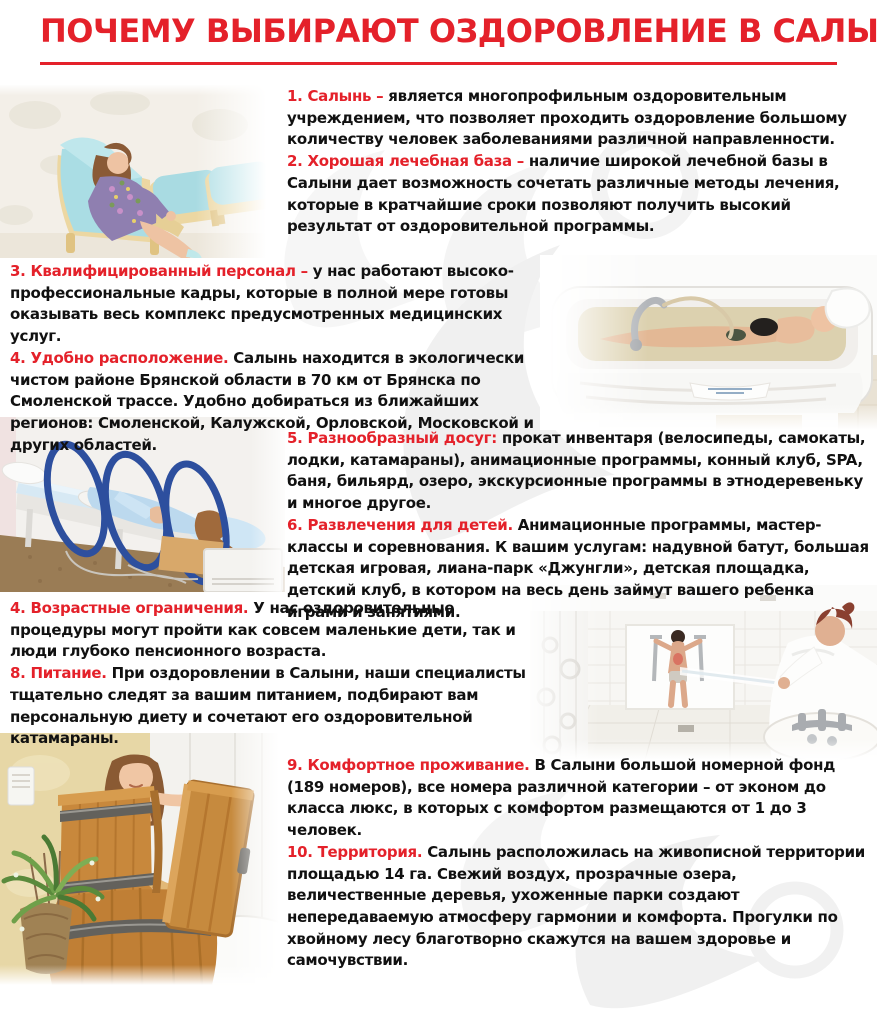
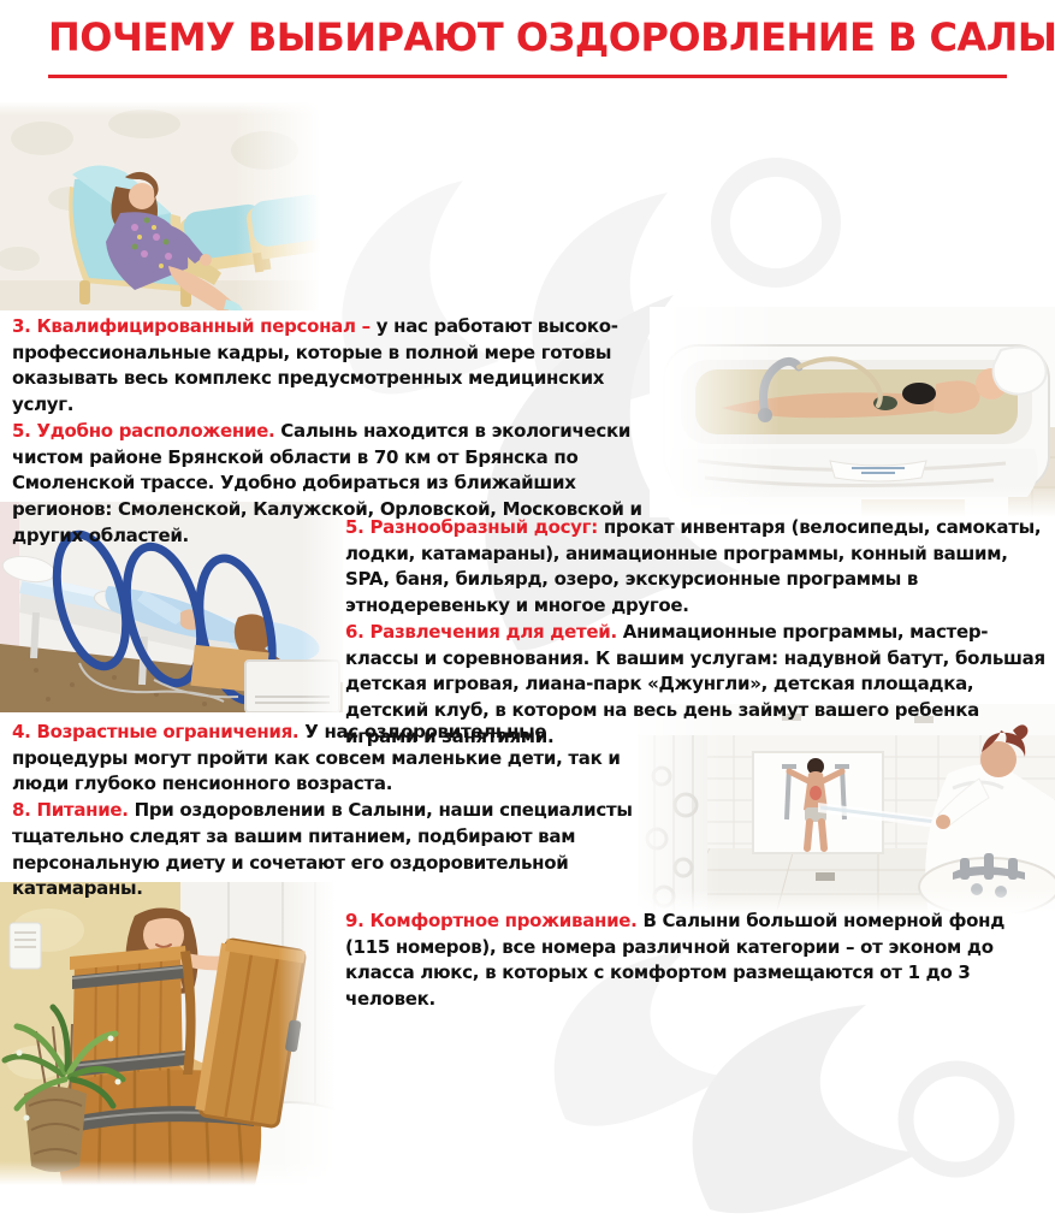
  ПОЧЕМУ ВЫБИРАЮТ ОЗДОРОВЛЕНИЕ В САЛЫ
- 1. Салынь – является многопрофильным оздоровительным учреждением, что позволяет проходить оздоровление большому количеству человек заболеваниями различной направленности.
- 2. Хорошая лечебная база – наличие широкой лечебной базы в Салыни дает возможность сочетать различные методы лечения, которые в кратчайшие сроки позволяют получить высокий результат от оздоровительной программы.
  3. Квалифицированный персонал – у нас работают высоко-профессиональные кадры, которые в полной мере готовы оказывать весь комплекс предусмотренных медицинских услуг.
- 4. Удобно расположение. Салынь находится в экологически чистом районе Брянской области в 70 км от Брянска по Смоленской трассе. Удобно добираться из ближайших регионов: Смоленской, Калужской, Орловской, Московской и других областей.
+ 5. Удобно расположение. Салынь находится в экологически чистом районе Брянской области в 70 км от Брянска по Смоленской трассе. Удобно добираться из ближайших регионов: Смоленской, Калужской, Орловской, Московской и других областей.
- 5. Разнообразный досуг: прокат инвентаря (велосипеды, самокаты, лодки, катамараны), анимационные программы, конный клуб, SPA, баня, бильярд, озеро, экскурсионные программы в этнодеревеньку и многое другое.
+ 5. Разнообразный досуг: прокат инвентаря (велосипеды, самокаты, лодки, катамараны), анимационные программы, конный вашим, SPA, баня, бильярд, озеро, экскурсионные программы в этнодеревеньку и многое другое.
  6. Развлечения для детей. Анимационные программы, мастер-классы и соревнования. К вашим услугам: надувной батут, большая детская игровая, лиана-парк «Джунгли», детская площадка, детский клуб, в котором на весь день займут вашего ребенка играми и занятиями.
  4. Возрастные ограничения. У нас оздоровительные процедуры могут пройти как совсем маленькие дети, так и люди глубоко пенсионного возраста.
  8. Питание. При оздоровлении в Салыни, наши специалисты тщательно следят за вашим питанием, подбирают вам персональную диету и сочетают его оздоровительной катамараны.
- 9. Комфортное проживание. В Салыни большой номерной фонд (189 номеров), все номера различной категории – от эконом до класса люкс, в которых с комфортом размещаются от 1 до 3 человек.
+ 9. Комфортное проживание. В Салыни большой номерной фонд (115 номеров), все номера различной категории – от эконом до класса люкс, в которых с комфортом размещаются от 1 до 3 человек.
- 10. Территория. Салынь расположилась на живописной территории площадью 14 га. Свежий воздух, прозрачные озера, величественные деревья, ухоженные парки создают непередаваемую атмосферу гармонии и комфорта. Прогулки по хвойному лесу благотворно скажутся на вашем здоровье и самочувствии.
